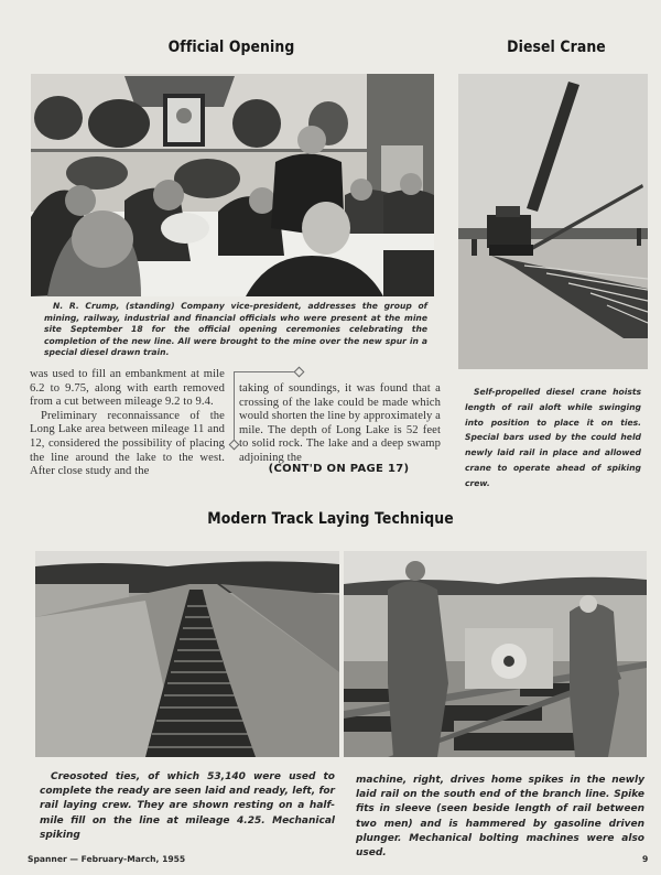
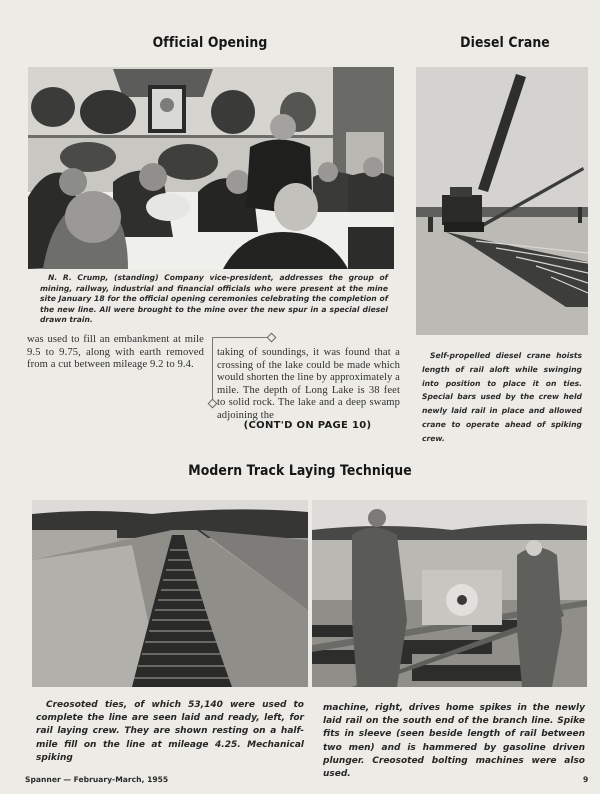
  Official Opening
  Diesel Crane
- N. R. Crump, (standing) Company vice-president, addresses the group of mining, railway, industrial and financial officials who were present at the mine site September 18 for the official opening ceremonies celebrating the completion of the new line. All were brought to the mine over the new spur in a special diesel drawn train.
+ N. R. Crump, (standing) Company vice-president, addresses the group of mining, railway, industrial and financial officials who were present at the mine site January 18 for the official opening ceremonies celebrating the completion of the new line. All were brought to the mine over the new spur in a special diesel drawn train.
- Self-propelled diesel crane hoists length of rail aloft while swinging into position to place it on ties. Special bars used by the could held newly laid rail in place and allowed crane to operate ahead of spiking crew.
+ Self-propelled diesel crane hoists length of rail aloft while swinging into position to place it on ties. Special bars used by the crew held newly laid rail in place and allowed crane to operate ahead of spiking crew.
- was used to fill an embankment at mile 6.2 to 9.75, along with earth removed from a cut between mileage 9.2 to 9.4.
+ was used to fill an embankment at mile 9.5 to 9.75, along with earth removed from a cut between mileage 9.2 to 9.4.
- Preliminary reconnaissance of the Long Lake area between mileage 11 and 12, considered the possibility of placing the line around the lake to the west. After close study and the
- taking of soundings, it was found that a crossing of the lake could be made which would shorten the line by approximately a mile. The depth of Long Lake is 52 feet to solid rock. The lake and a deep swamp adjoining the
+ taking of soundings, it was found that a crossing of the lake could be made which would shorten the line by approximately a mile. The depth of Long Lake is 38 feet to solid rock. The lake and a deep swamp adjoining the
- (CONT'D ON PAGE 17)
+ (CONT'D ON PAGE 10)
  Modern Track Laying Technique
- Creosoted ties, of which 53,140 were used to complete the ready are seen laid and ready, left, for rail laying crew. They are shown resting on a half-mile fill on the line at mileage 4.25. Mechanical spiking
+ Creosoted ties, of which 53,140 were used to complete the line are seen laid and ready, left, for rail laying crew. They are shown resting on a half-mile fill on the line at mileage 4.25. Mechanical spiking
- machine, right, drives home spikes in the newly laid rail on the south end of the branch line. Spike fits in sleeve (seen beside length of rail between two men) and is hammered by gasoline driven plunger. Mechanical bolting machines were also used.
+ machine, right, drives home spikes in the newly laid rail on the south end of the branch line. Spike fits in sleeve (seen beside length of rail between two men) and is hammered by gasoline driven plunger. Creosoted bolting machines were also used.
  Spanner — February-March, 1955
  9
